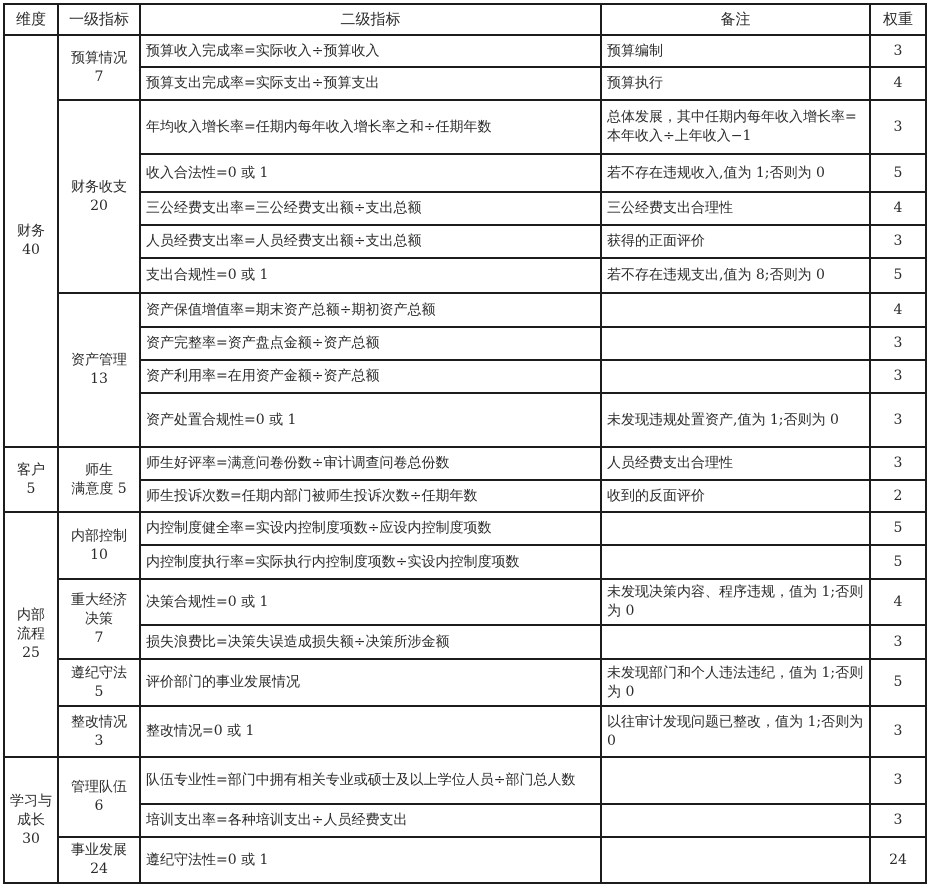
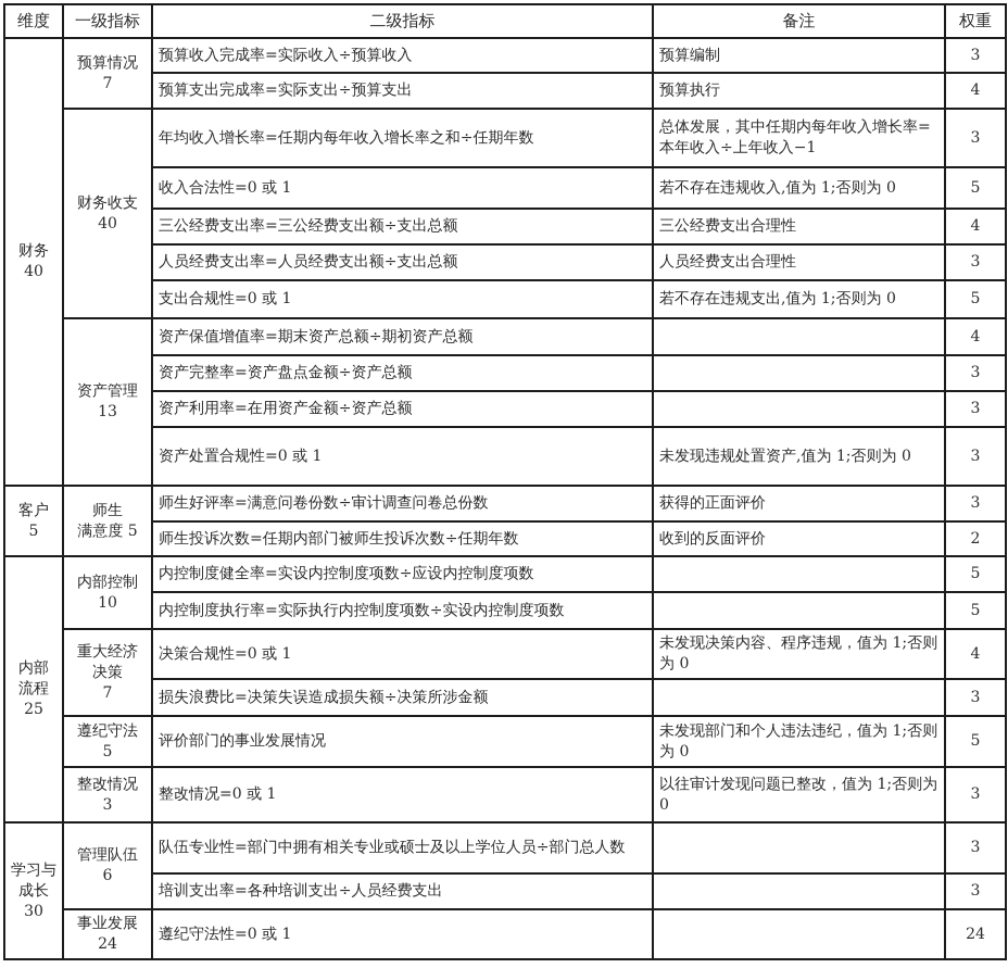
  维度	一级指标	二级指标	备注	权重
  财务 40	预算情况 7	预算收入完成率=实际收入÷预算收入	预算编制	3
  预算支出完成率=实际支出÷预算支出	预算执行	4
- 财务收支 20	年均收入增长率=任期内每年收入增长率之和÷任期年数	总体发展，其中任期内每年收入增长率=本年收入÷上年收入−1	3
+ 财务收支 40	年均收入增长率=任期内每年收入增长率之和÷任期年数	总体发展，其中任期内每年收入增长率=本年收入÷上年收入−1	3
  收入合法性=0 或 1	若不存在违规收入,值为 1;否则为 0	5
  三公经费支出率=三公经费支出额÷支出总额	三公经费支出合理性	4
- 人员经费支出率=人员经费支出额÷支出总额	获得的正面评价	3
+ 人员经费支出率=人员经费支出额÷支出总额	人员经费支出合理性	3
- 支出合规性=0 或 1	若不存在违规支出,值为 8;否则为 0	5
+ 支出合规性=0 或 1	若不存在违规支出,值为 1;否则为 0	5
  资产管理 13	资产保值增值率=期末资产总额÷期初资产总额		4
  资产完整率=资产盘点金额÷资产总额		3
  资产利用率=在用资产金额÷资产总额		3
  资产处置合规性=0 或 1	未发现违规处置资产,值为 1;否则为 0	3
- 客户 5	师生 满意度 5	师生好评率=满意问卷份数÷审计调查问卷总份数	人员经费支出合理性	3
+ 客户 5	师生 满意度 5	师生好评率=满意问卷份数÷审计调查问卷总份数	获得的正面评价	3
  师生投诉次数=任期内部门被师生投诉次数÷任期年数	收到的反面评价	2
  内部 流程 25	内部控制 10	内控制度健全率=实设内控制度项数÷应设内控制度项数		5
  内控制度执行率=实际执行内控制度项数÷实设内控制度项数		5
  重大经济 决策 7	决策合规性=0 或 1	未发现决策内容、程序违规，值为 1;否则为 0	4
  损失浪费比=决策失误造成损失额÷决策所涉金额		3
  遵纪守法 5	评价部门的事业发展情况	未发现部门和个人违法违纪，值为 1;否则为 0	5
  整改情况 3	整改情况=0 或 1	以往审计发现问题已整改，值为 1;否则为 0	3
  学习与 成长 30	管理队伍 6	队伍专业性=部门中拥有相关专业或硕士及以上学位人员÷部门总人数		3
  培训支出率=各种培训支出÷人员经费支出		3
  事业发展 24	遵纪守法性=0 或 1		24
